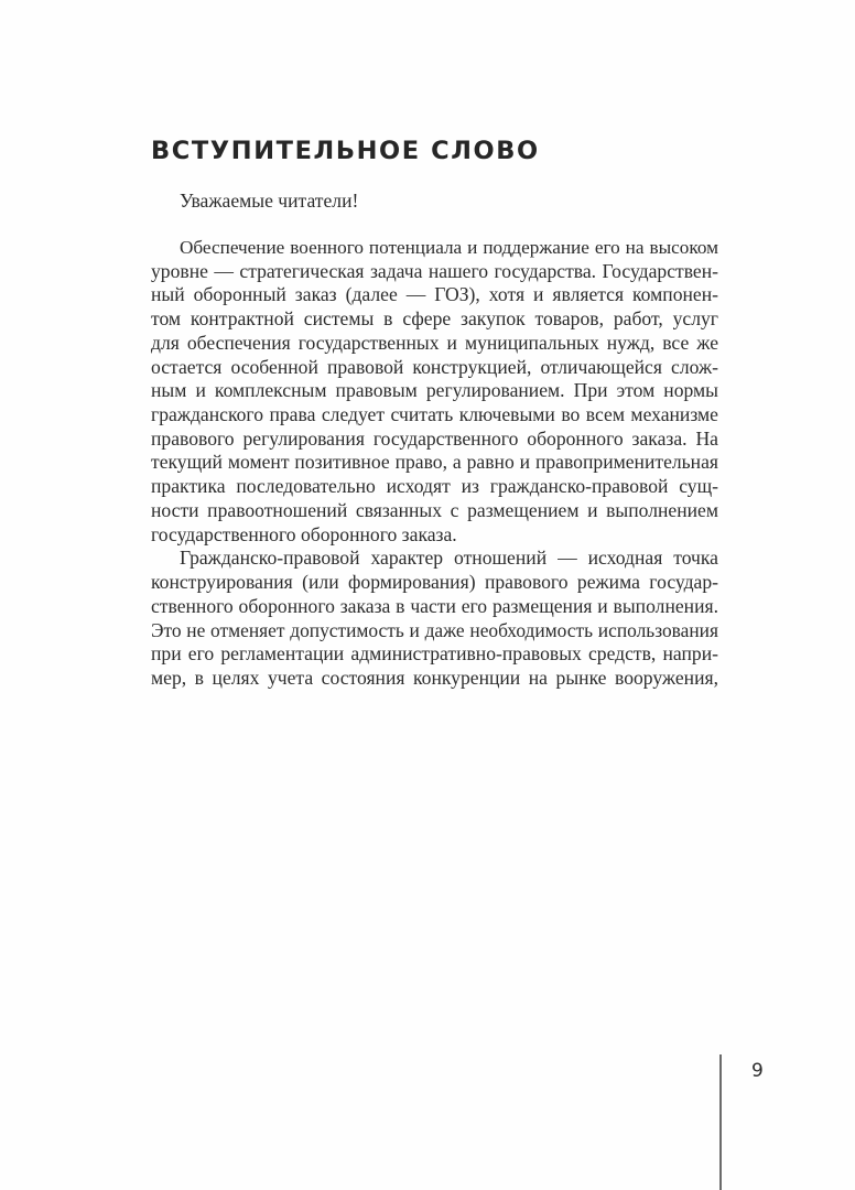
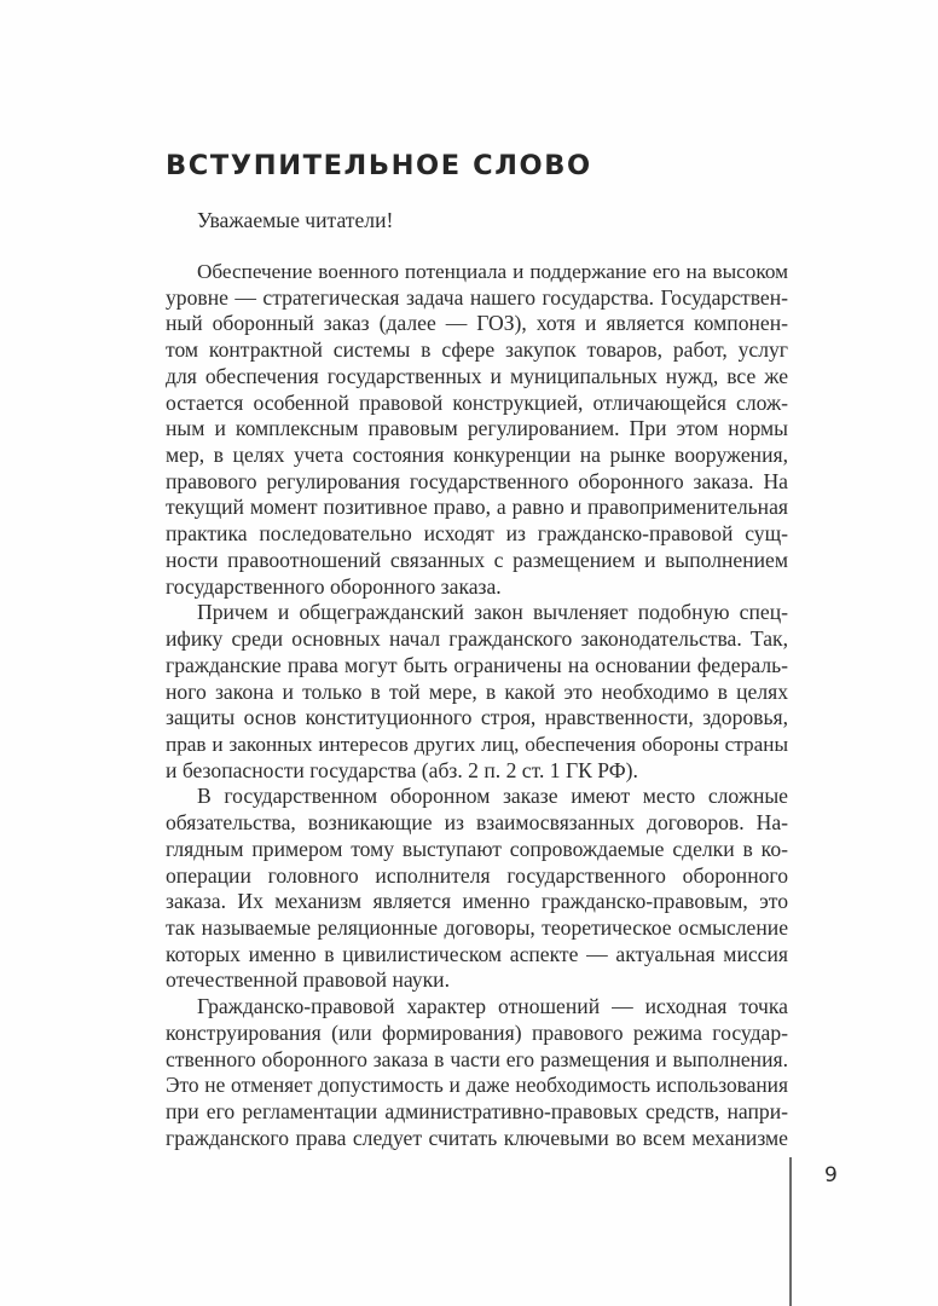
  ВСТУПИТЕЛЬНОЕ СЛОВО
  Уважаемые читатели!
  Обеспечение военного потенциала и поддержание его на высоком
  уровне — стратегическая задача нашего государства. Государствен-
  ный оборонный заказ (далее — ГОЗ), хотя и является компонен-
  том контрактной системы в сфере закупок товаров, работ, услуг
  для обеспечения государственных и муниципальных нужд, все же
  остается особенной правовой конструкцией, отличающейся слож-
  ным и комплексным правовым регулированием. При этом нормы
- гражданского права следует считать ключевыми во всем механизме
+ мер, в целях учета состояния конкуренции на рынке вооружения,
  правового регулирования государственного оборонного заказа. На
  текущий момент позитивное право, а равно и правоприменительная
  практика последовательно исходят из гражданско-правовой сущ-
  ности правоотношений связанных с размещением и выполнением
  государственного оборонного заказа.
+ Причем и общегражданский закон вычленяет подобную спец-
+ ифику среди основных начал гражданского законодательства. Так,
+ гражданские права могут быть ограничены на основании федераль-
+ ного закона и только в той мере, в какой это необходимо в целях
+ защиты основ конституционного строя, нравственности, здоровья,
+ прав и законных интересов других лиц, обеспечения обороны страны
+ и безопасности государства (абз. 2 п. 2 ст. 1 ГК РФ).
+ В государственном оборонном заказе имеют место сложные
+ обязательства, возникающие из взаимосвязанных договоров. На-
+ глядным примером тому выступают сопровождаемые сделки в ко-
+ операции головного исполнителя государственного оборонного
+ заказа. Их механизм является именно гражданско-правовым, это
+ так называемые реляционные договоры, теоретическое осмысление
+ которых именно в цивилистическом аспекте — актуальная миссия
+ отечественной правовой науки.
  Гражданско-правовой характер отношений — исходная точка
  конструирования (или формирования) правового режима государ-
  ственного оборонного заказа в части его размещения и выполнения.
  Это не отменяет допустимость и даже необходимость использования
  при его регламентации административно-правовых средств, напри-
- мер, в целях учета состояния конкуренции на рынке вооружения,
+ гражданского права следует считать ключевыми во всем механизме
  9
